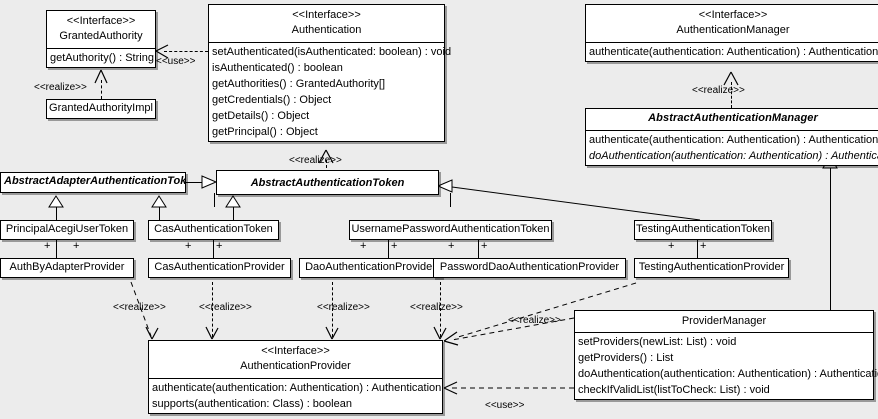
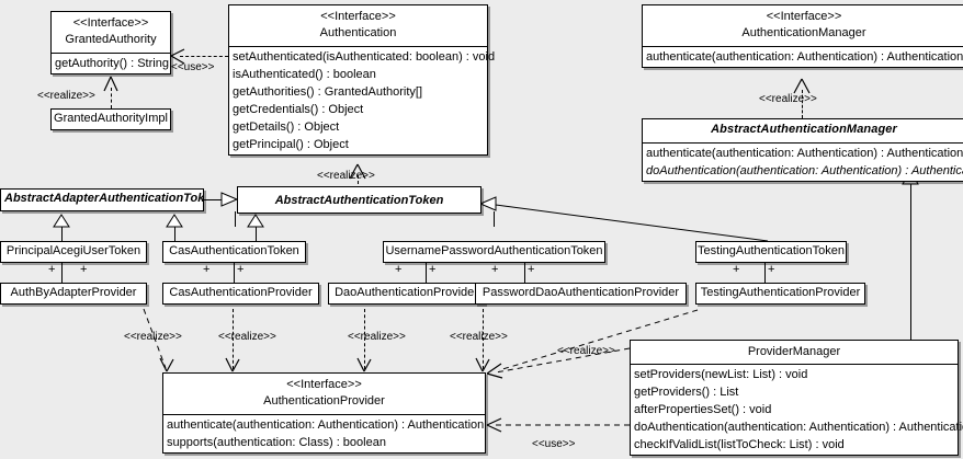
  +
  +
  +
  +
  +
  +
  +
  +
  +
  +
  <<use>>
  <<realize>>
  <<realize>>
  <<realize>>
  <<realize>>
  <<realize>>
  <<realize>>
  <<realize>>
  <<realize>>
  <<use>>
  <<Interface>>
  GrantedAuthority
  getAuthority() : String
  GrantedAuthorityImpl
  <<Interface>>
  Authentication
  setAuthenticated(isAuthenticated: boolean) : void
  isAuthenticated() : boolean
  getAuthorities() : GrantedAuthority[]
  getCredentials() : Object
  getDetails() : Object
  getPrincipal() : Object
  <<Interface>>
  AuthenticationManager
  authenticate(authentication: Authentication) : Authentication
  AbstractAuthenticationManager
  authenticate(authentication: Authentication) : Authentication
  doAuthentication(authentication: Authentication) : Authentic
  AbstractAdapterAuthenticationTok
  AbstractAuthenticationToken
  PrincipalAcegiUserToken
  CasAuthenticationToken
  UsernamePasswordAuthenticationToken
  TestingAuthenticationToken
  AuthByAdapterProvider
  CasAuthenticationProvider
  DaoAuthenticationProvide
  PasswordDaoAuthenticationProvider
  TestingAuthenticationProvider
  <<Interface>>
  AuthenticationProvider
  authenticate(authentication: Authentication) : Authentication
  supports(authentication: Class) : boolean
  ProviderManager
  setProviders(newList: List) : void
  getProviders() : List
+ afterPropertiesSet() : void
  doAuthentication(authentication: Authentication) : Authenticati
  checkIfValidList(listToCheck: List) : void
